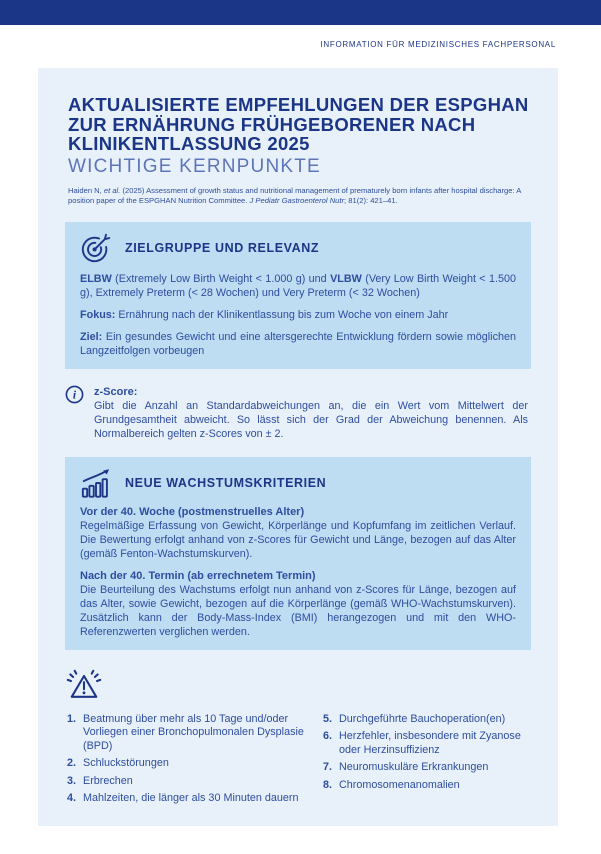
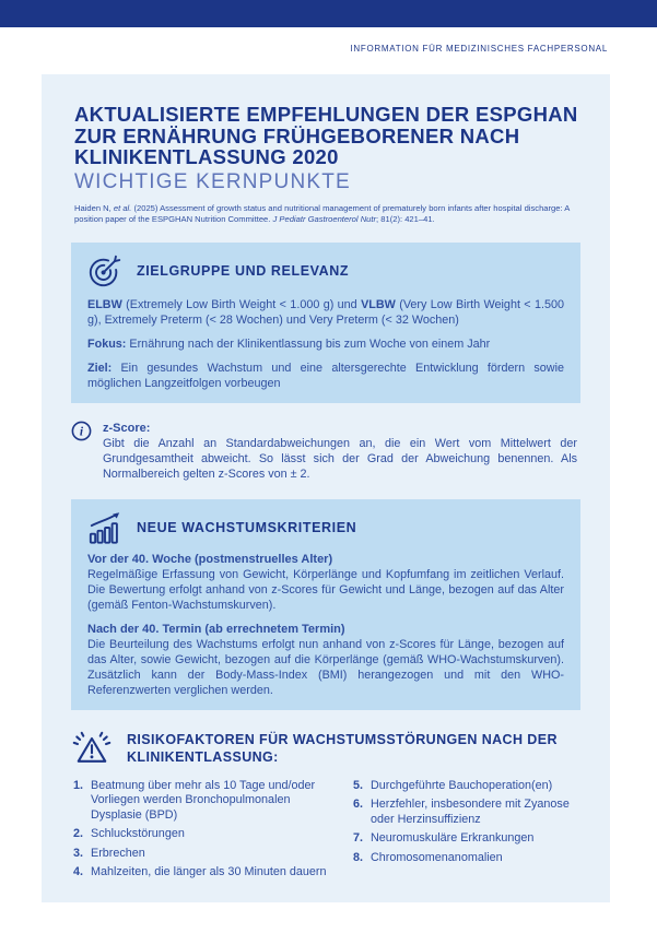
  INFORMATION FÜR MEDIZINISCHES FACHPERSONAL
  AKTUALISIERTE EMPFEHLUNGEN DER ESPGHAN
  ZUR ERNÄHRUNG FRÜHGEBORENER NACH
- KLINIKENTLASSUNG 2025
+ KLINIKENTLASSUNG 2020
  WICHTIGE KERNPUNKTE
  Haiden N, et al. (2025) Assessment of growth status and nutritional management of prematurely born infants after hospital discharge: A position paper of the ESPGHAN Nutrition Committee. J Pediatr Gastroenterol Nutr; 81(2): 421–41.
  ZIELGRUPPE UND RELEVANZ
  ELBW (Extremely Low Birth Weight < 1.000 g) und VLBW (Very Low Birth Weight < 1.500 g), Extremely Preterm (< 28 Wochen) und Very Preterm (< 32 Wochen)
  Fokus: Ernährung nach der Klinikentlassung bis zum Woche von einem Jahr
- Ziel: Ein gesundes Gewicht und eine altersgerechte Entwicklung fördern sowie möglichen Langzeitfolgen vorbeugen
+ Ziel: Ein gesundes Wachstum und eine altersgerechte Entwicklung fördern sowie möglichen Langzeitfolgen vorbeugen
  i
  z-Score:
  Gibt die Anzahl an Standardabweichungen an, die ein Wert vom Mittelwert der Grundgesamtheit abweicht. So lässt sich der Grad der Abweichung benennen. Als Normalbereich gelten z-Scores von ± 2.
  NEUE WACHSTUMSKRITERIEN
  Vor der 40. Woche (postmenstruelles Alter)
  Regelmäßige Erfassung von Gewicht, Körperlänge und Kopfumfang im zeitlichen Verlauf. Die Bewertung erfolgt anhand von z-Scores für Gewicht und Länge, bezogen auf das Alter (gemäß Fenton-Wachstumskurven).
  Nach der 40. Termin (ab errechnetem Termin)
  Die Beurteilung des Wachstums erfolgt nun anhand von z-Scores für Länge, bezogen auf das Alter, sowie Gewicht, bezogen auf die Körperlänge (gemäß WHO-Wachstumskurven). Zusätzlich kann der Body-Mass-Index (BMI) herangezogen und mit den WHO-Referenzwerten verglichen werden.
+ RISIKOFAKTOREN FÜR WACHSTUMSSTÖRUNGEN NACH DER KLINIKENTLASSUNG:
  1.
- Beatmung über mehr als 10 Tage und/oder Vorliegen einer Bronchopulmonalen Dysplasie (BPD)
+ Beatmung über mehr als 10 Tage und/oder Vorliegen werden Bronchopulmonalen Dysplasie (BPD)
  2.
  Schluckstörungen
  3.
  Erbrechen
  4.
  Mahlzeiten, die länger als 30 Minuten dauern
  5.
  Durchgeführte Bauchoperation(en)
  6.
  Herzfehler, insbesondere mit Zyanose oder Herzinsuffizienz
  7.
  Neuromuskuläre Erkrankungen
  8.
  Chromosomenanomalien
